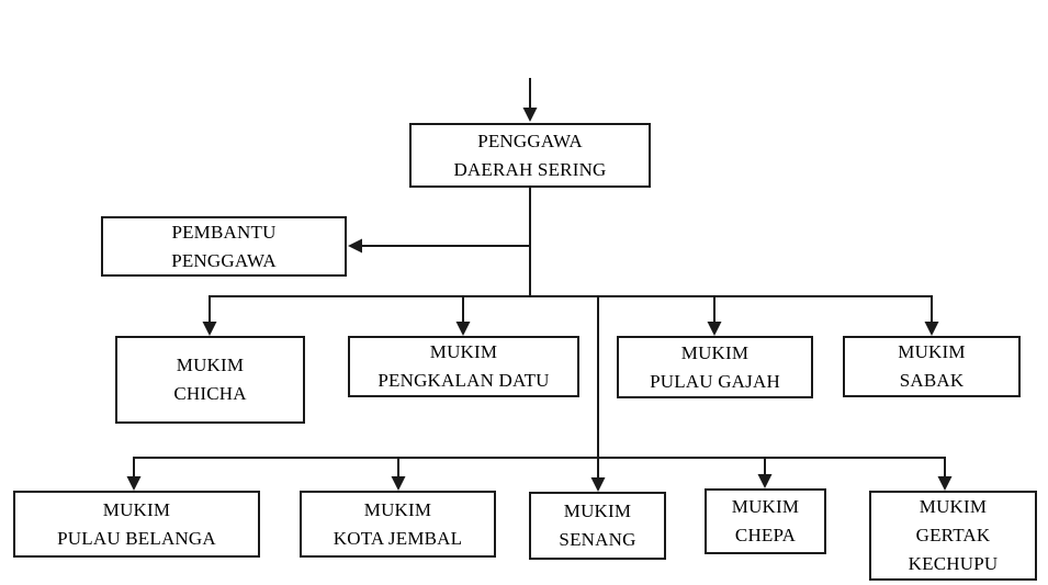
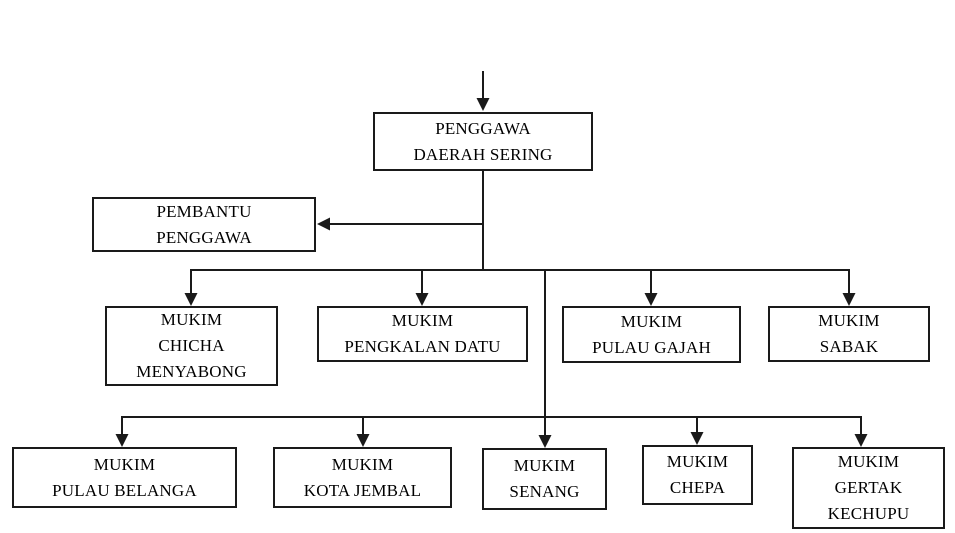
  PENGGAWA
  DAERAH SERING
  PEMBANTU
  PENGGAWA
  MUKIM
  CHICHA
+ MENYABONG
  MUKIM
  PENGKALAN DATU
  MUKIM
  PULAU GAJAH
  MUKIM
  SABAK
  MUKIM
  PULAU BELANGA
  MUKIM
  KOTA JEMBAL
  MUKIM
  SENANG
  MUKIM
  CHEPA
  MUKIM
  GERTAK
  KECHUPU
